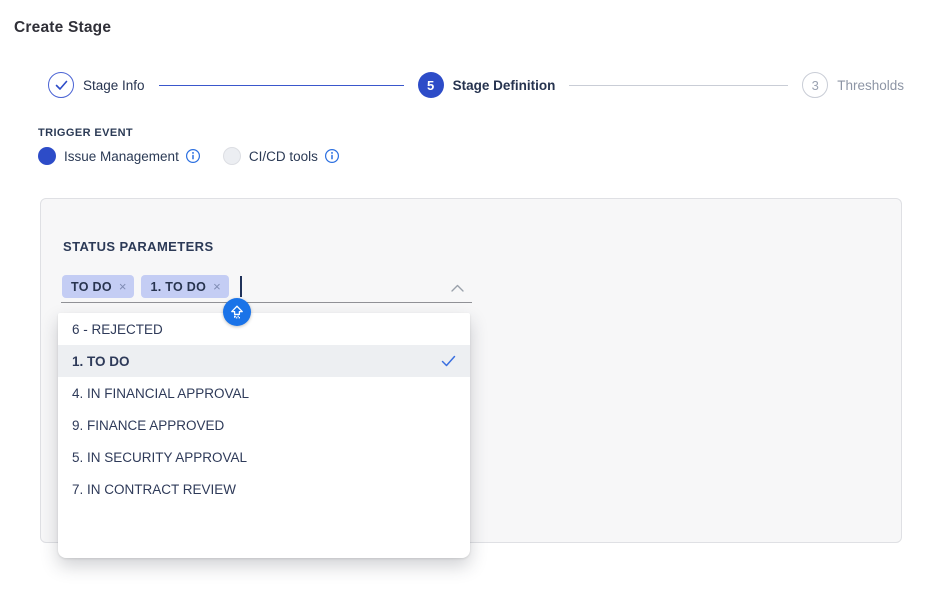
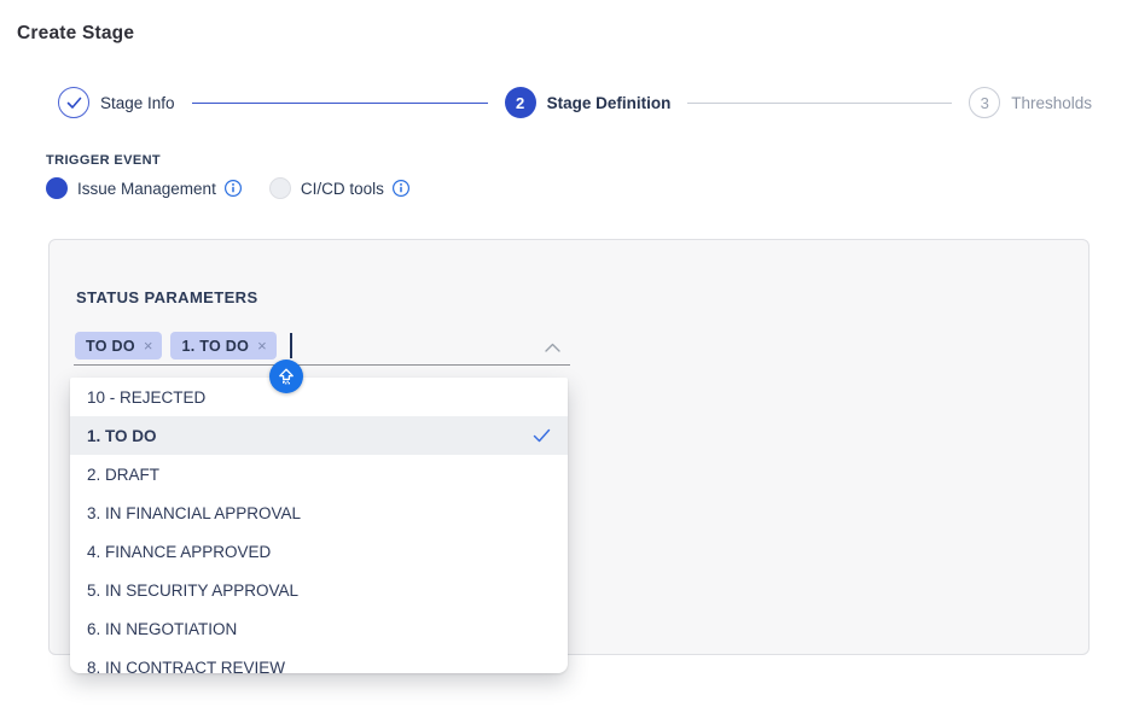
  Create Stage
  Stage Info
- 5
+ 2
  Stage Definition
  3
  Thresholds
  TRIGGER EVENT
  Issue Management
  CI/CD tools
  STATUS PARAMETERS
  TO DO
  ×
  1. TO DO
  ×
- 6 - REJECTED
+ 10 - REJECTED
  1. TO DO
+ 2. DRAFT
- 4. IN FINANCIAL APPROVAL
+ 3. IN FINANCIAL APPROVAL
- 9. FINANCE APPROVED
+ 4. FINANCE APPROVED
  5. IN SECURITY APPROVAL
+ 6. IN NEGOTIATION
- 7. IN CONTRACT REVIEW
+ 8. IN CONTRACT REVIEW
